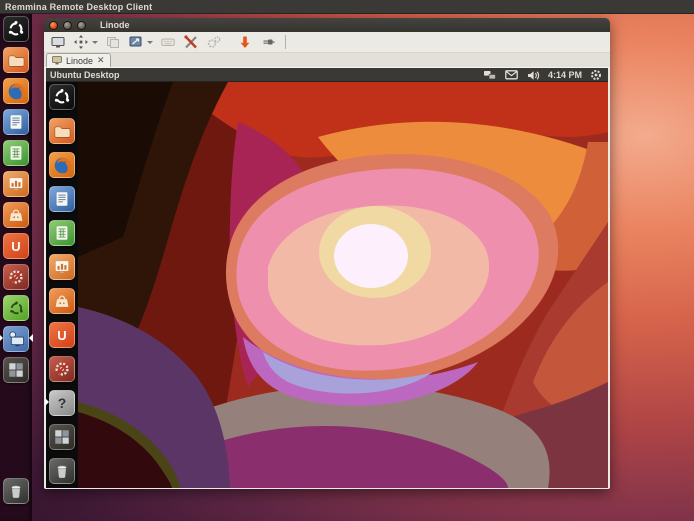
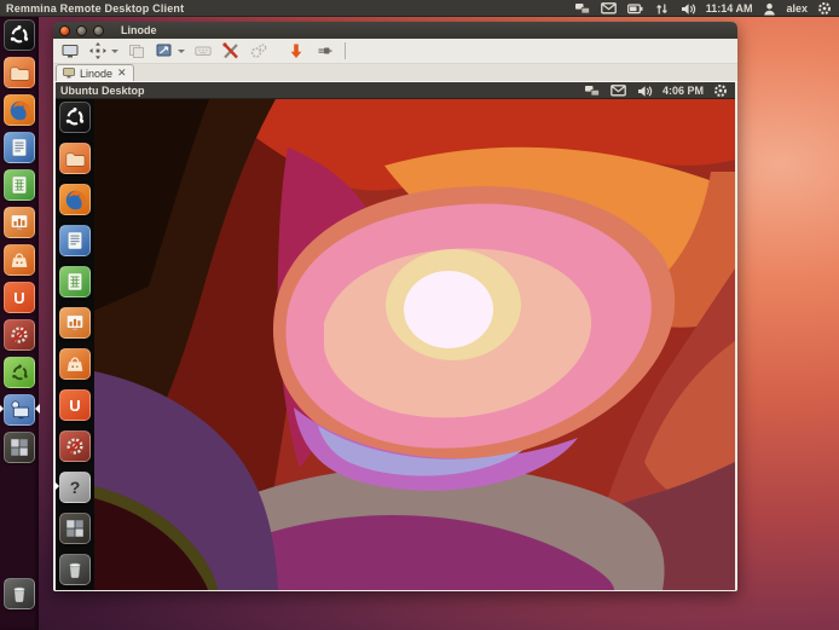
  Remmina Remote Desktop Client
+ 11:14 AM
+ alex
  U
  Linode
  Linode
  ✕
  Ubuntu Desktop
- 4:14 PM
+ 4:06 PM
  U
  ?
